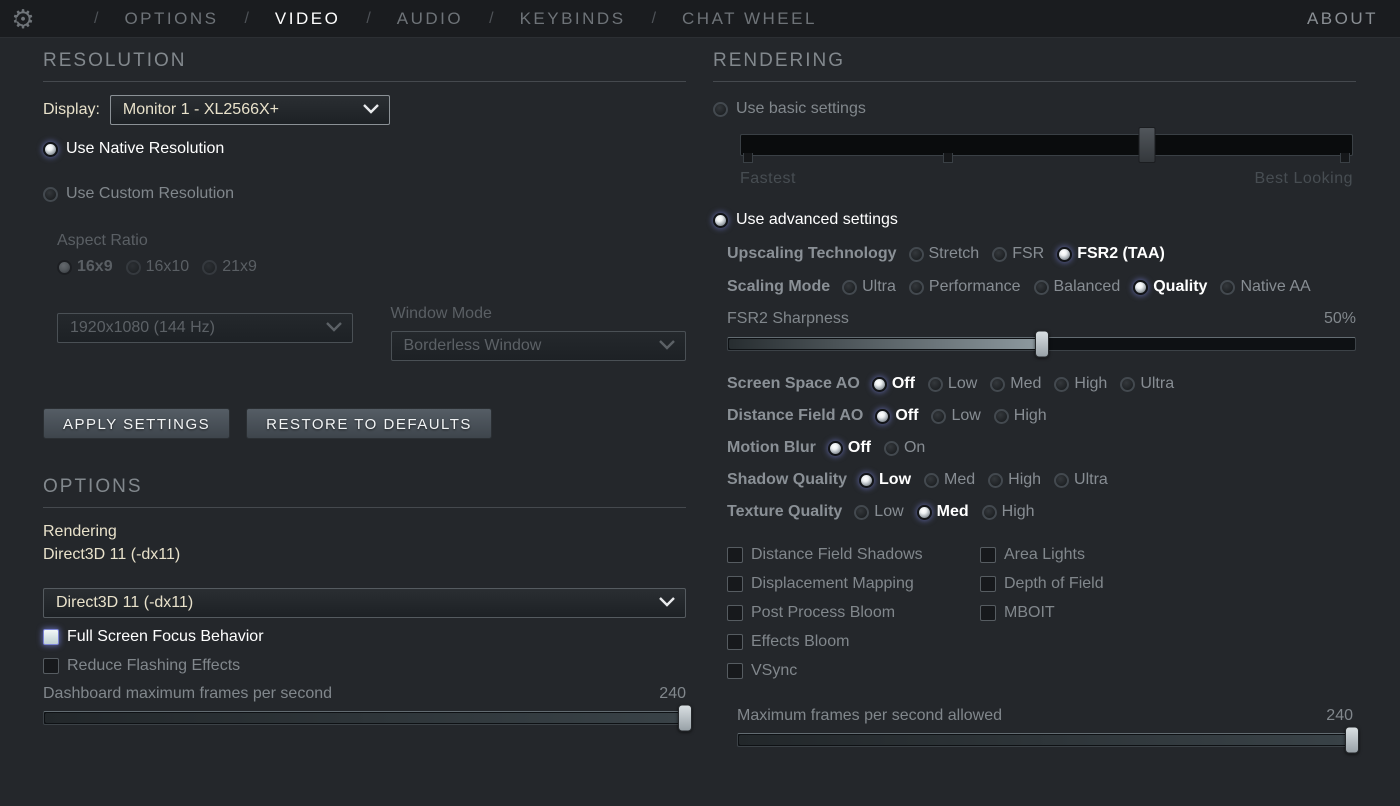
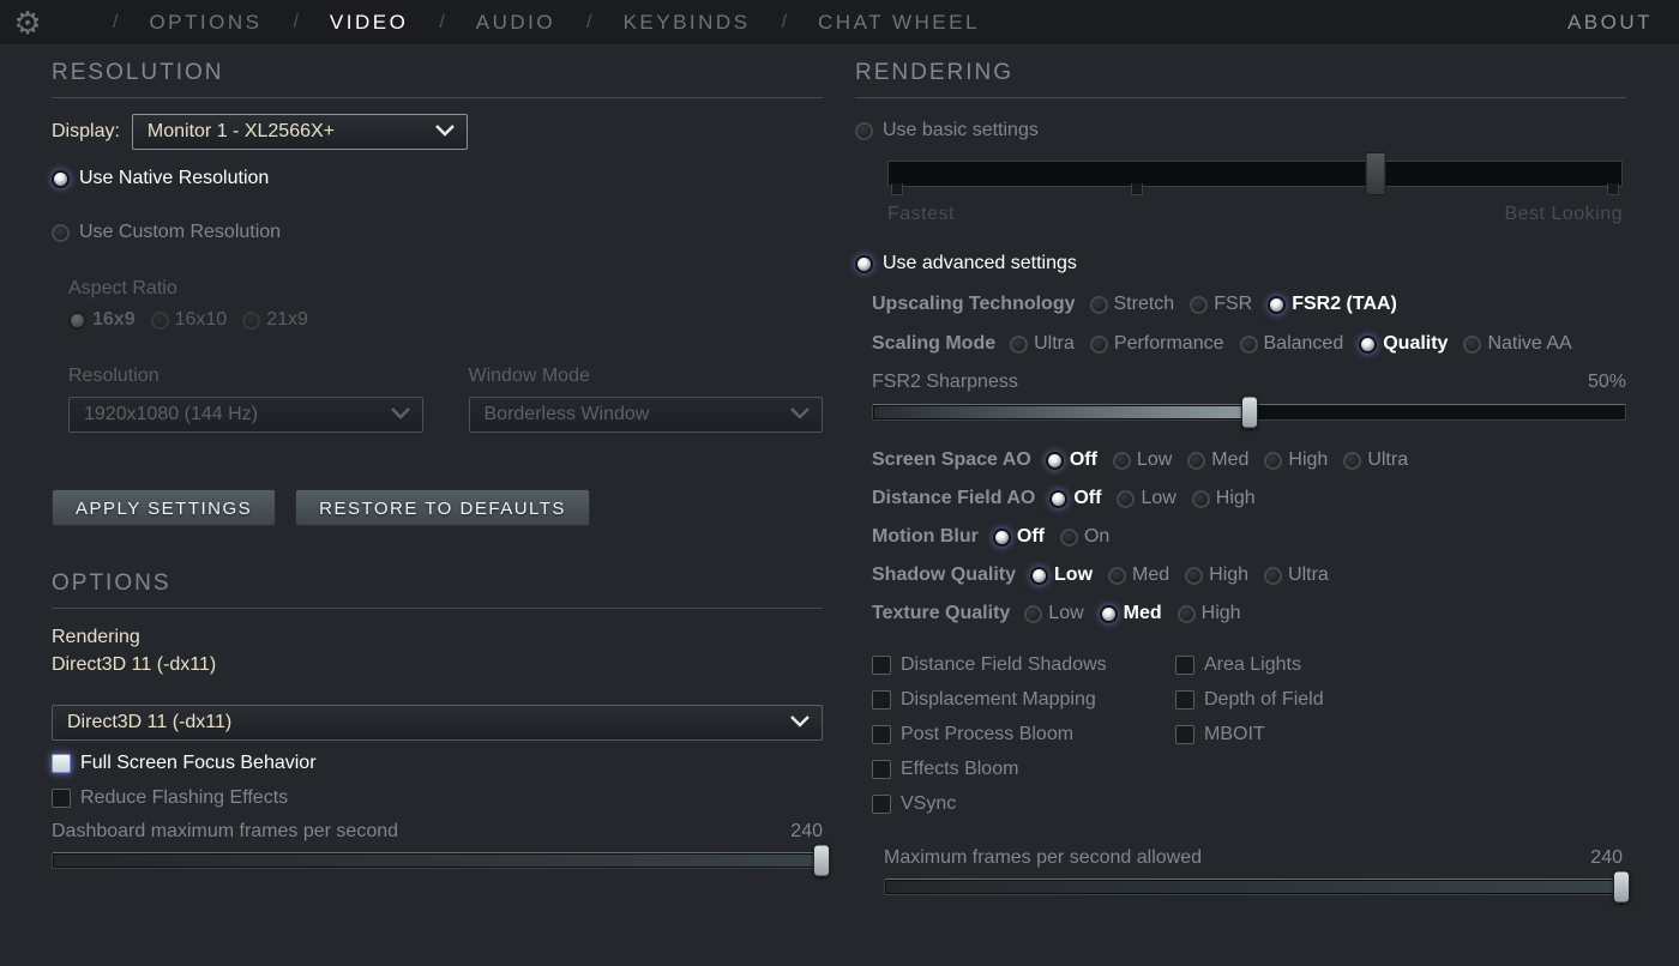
  ⚙
  ↖
  /
  OPTIONS
  /
  VIDEO
  /
  AUDIO
  /
  KEYBINDS
  /
  CHAT WHEEL
  ABOUT
  RESOLUTION
  Display:
  Monitor 1 - XL2566X+
  Use Native Resolution
  Use Custom Resolution
  Aspect Ratio
  16x9
  16x10
  21x9
+ Resolution
  1920x1080 (144 Hz)
  Window Mode
  Borderless Window
  APPLY SETTINGS
  RESTORE TO DEFAULTS
  OPTIONS
  Rendering
  Direct3D 11 (-dx11)
  Direct3D 11 (-dx11)
  Full Screen Focus Behavior
  Reduce Flashing Effects
  Dashboard maximum frames per second
  240
  RENDERING
  Use basic settings
  Fastest
  Best Looking
  Use advanced settings
  Upscaling Technology
  Stretch
  FSR
  FSR2 (TAA)
  Scaling Mode
  Ultra
  Performance
  Balanced
  Quality
  Native AA
  FSR2 Sharpness
  50%
  Screen Space AO
  Off
  Low
  Med
  High
  Ultra
  Distance Field AO
  Off
  Low
  High
  Motion Blur
  Off
  On
  Shadow Quality
  Low
  Med
  High
  Ultra
  Texture Quality
  Low
  Med
  High
  Distance Field Shadows
  Displacement Mapping
  Post Process Bloom
  Effects Bloom
  VSync
  Area Lights
  Depth of Field
  MBOIT
  Maximum frames per second allowed
  240
